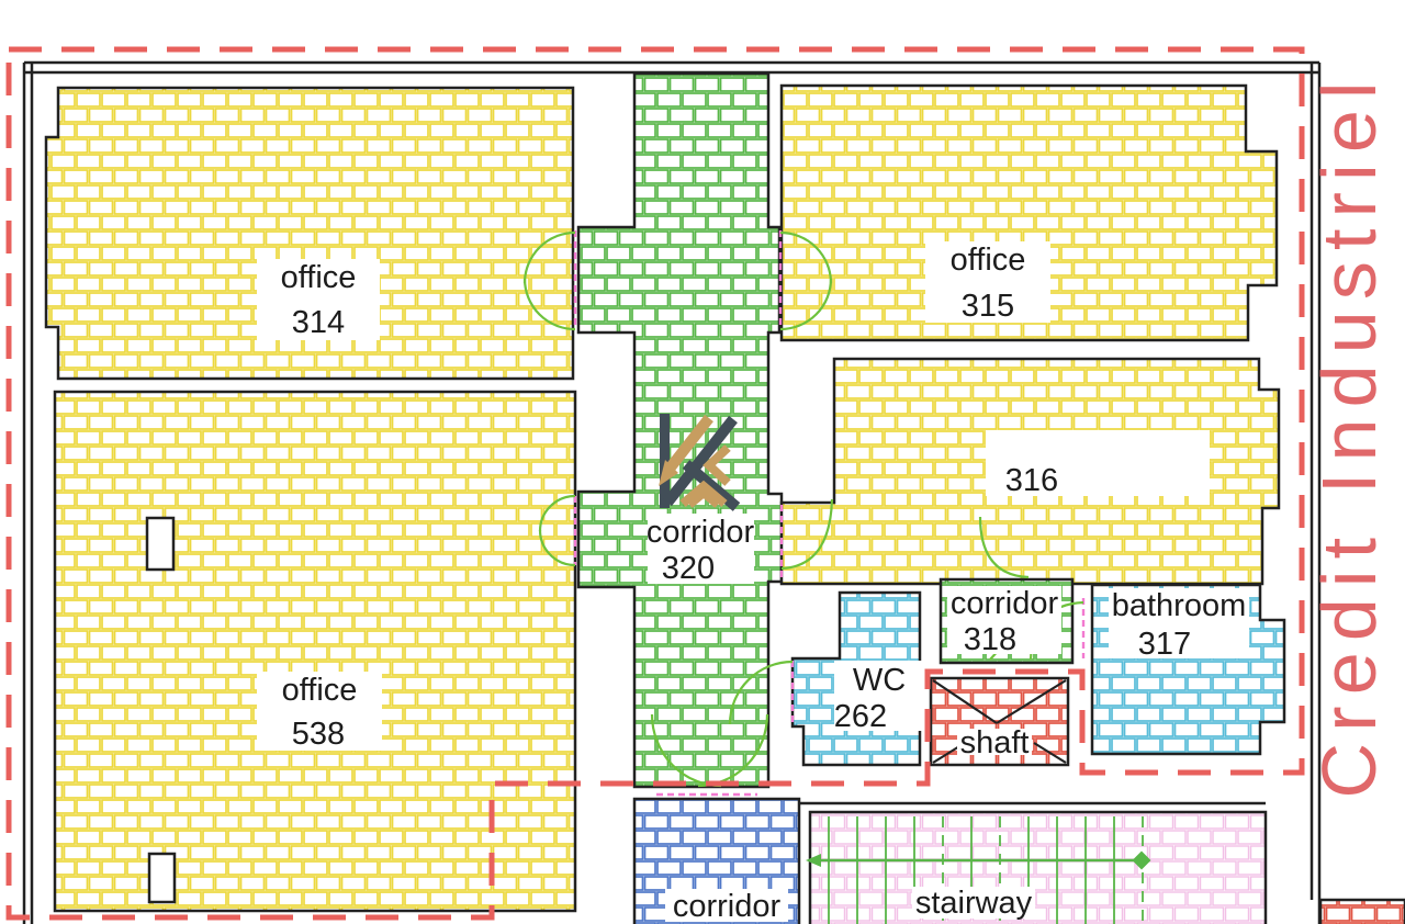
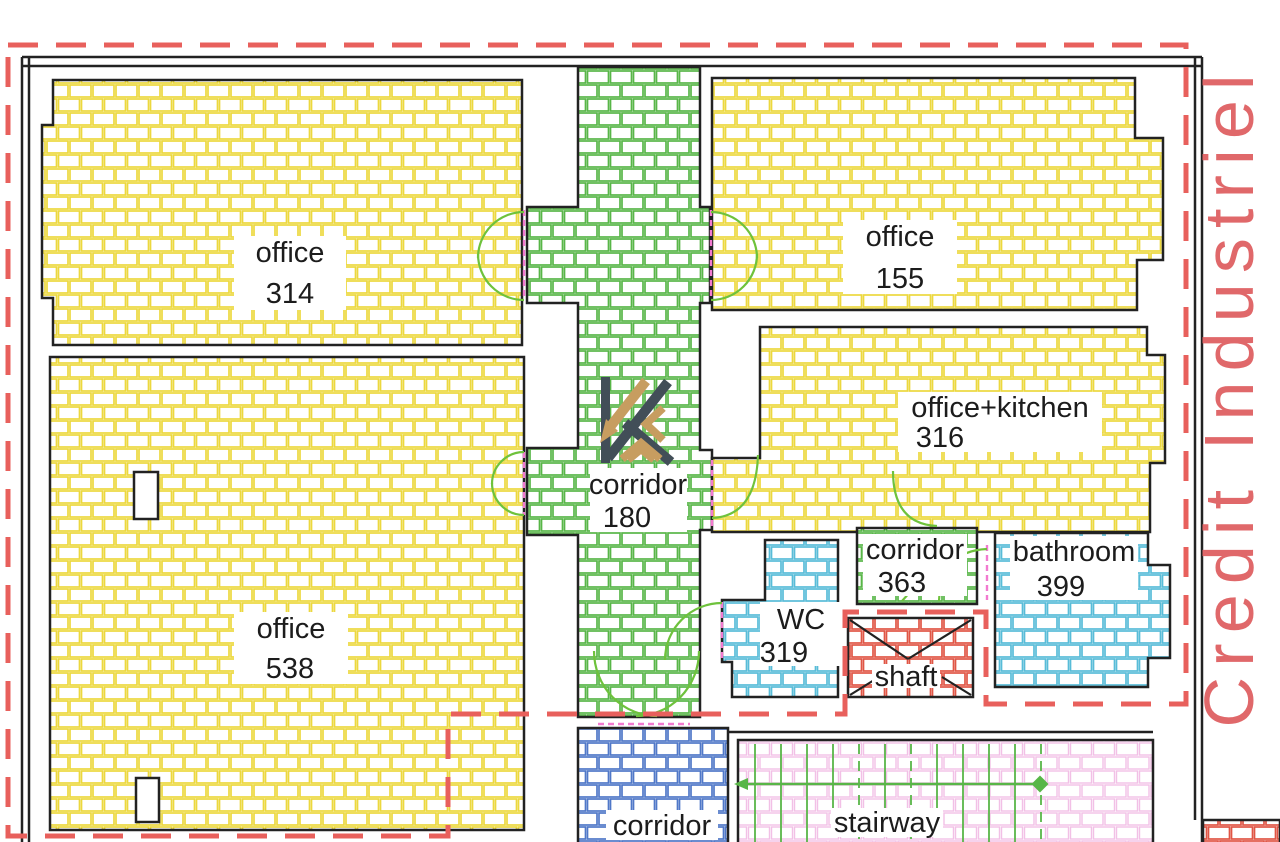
  office
  314
  office
- 315
+ 155
  office
  538
+ office+kitchen
  316
  corridor
- 320
+ 180
  corridor
- 318
+ 363
  bathroom
- 317
+ 399
  WC
- 262
+ 319
  shaft
  corridor
  stairway
